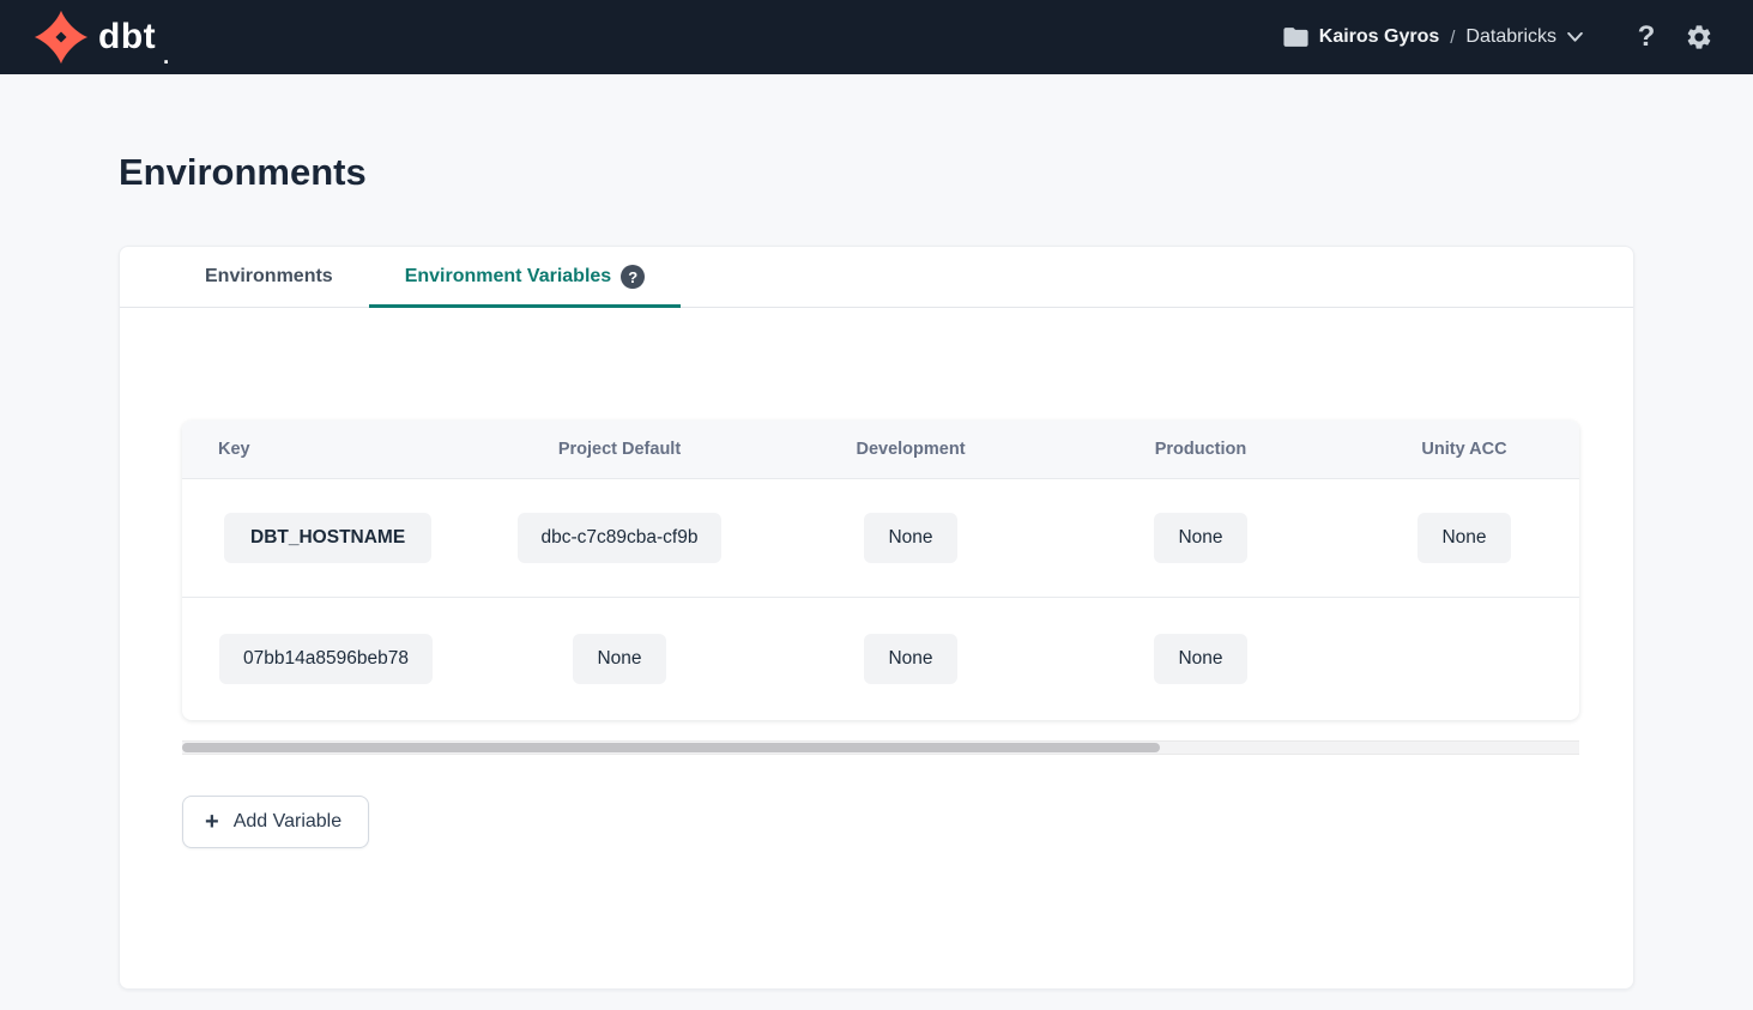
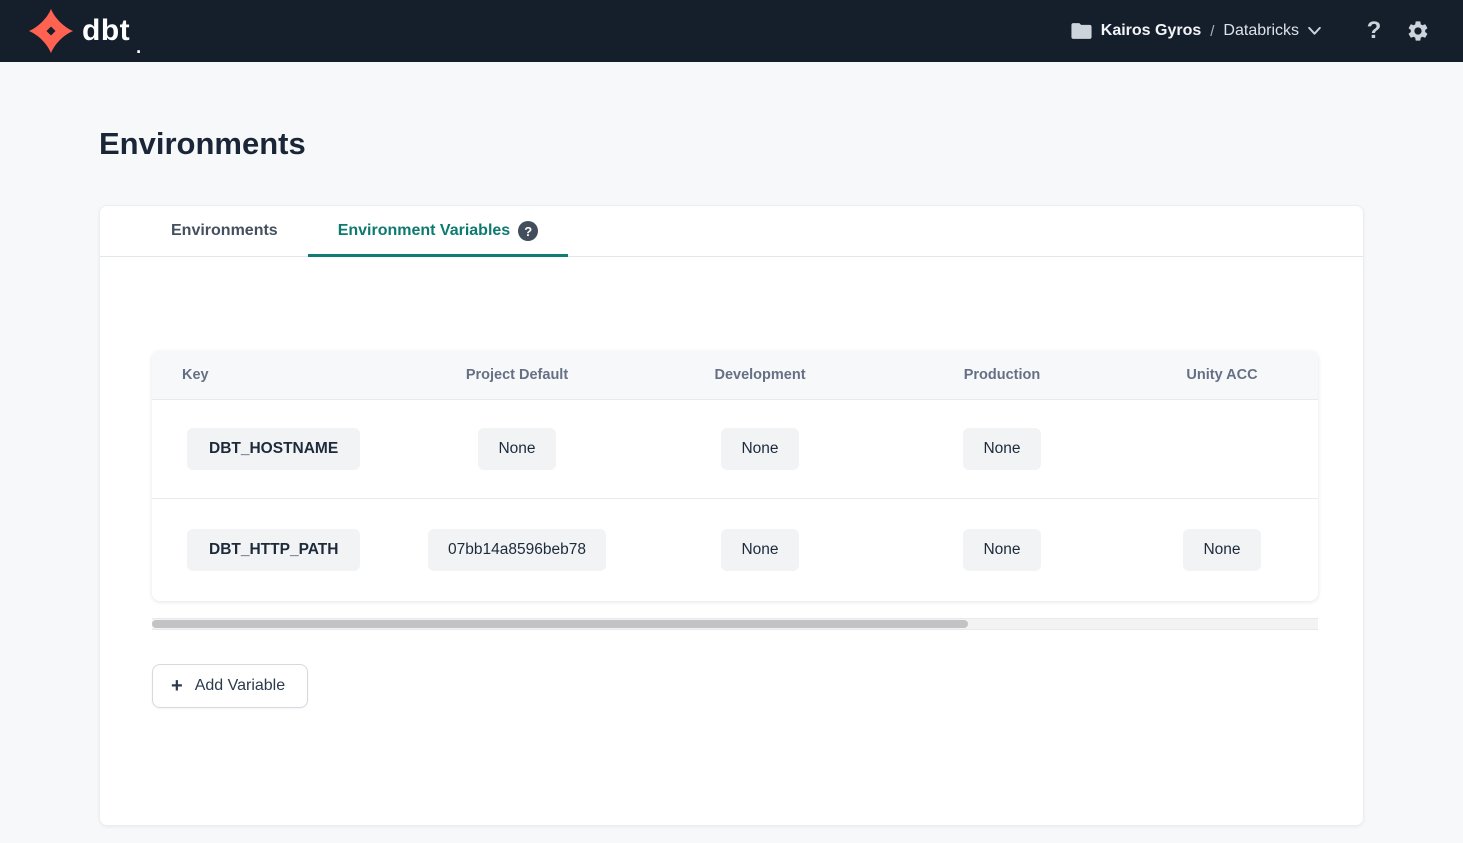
  dbt
  .
  Kairos Gyros
  /
  Databricks
  ?
  Environments
  Environments
  Environment Variables
  ?
  Key
  Project Default
  Development
  Production
  Unity ACC
  DBT_HOSTNAME
- dbc-c7c89cba-cf9b
  None
  None
  None
+ DBT_HTTP_PATH
  07bb14a8596beb78
  None
  None
  None
  +
  Add Variable
